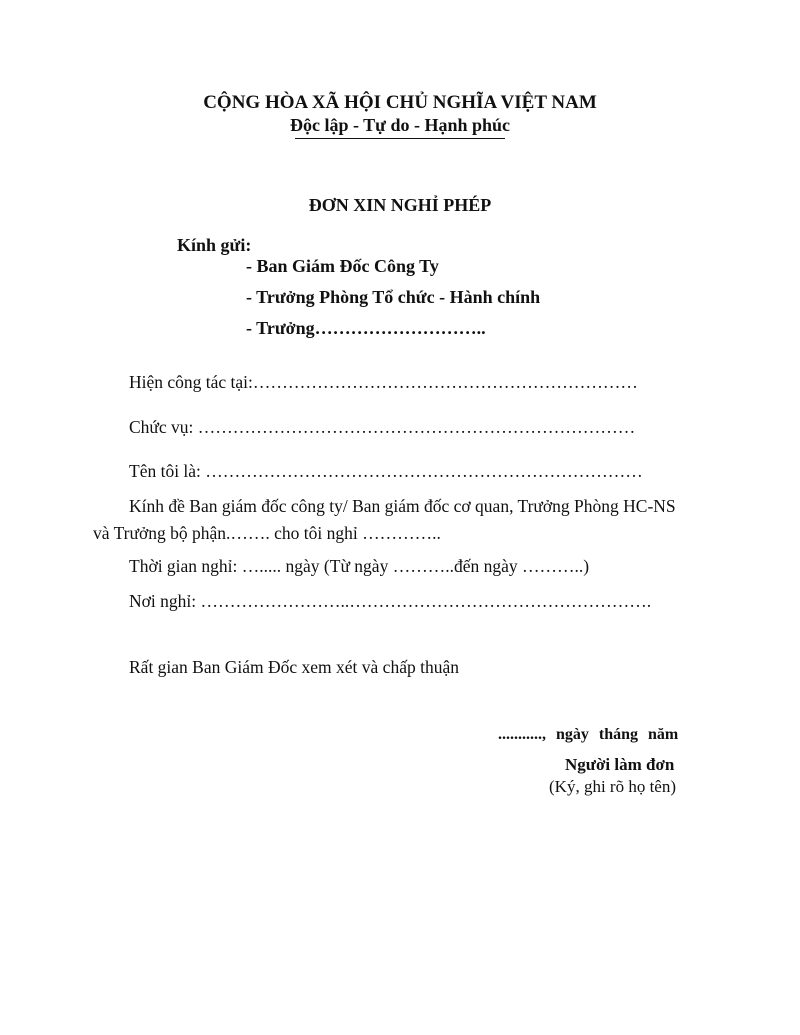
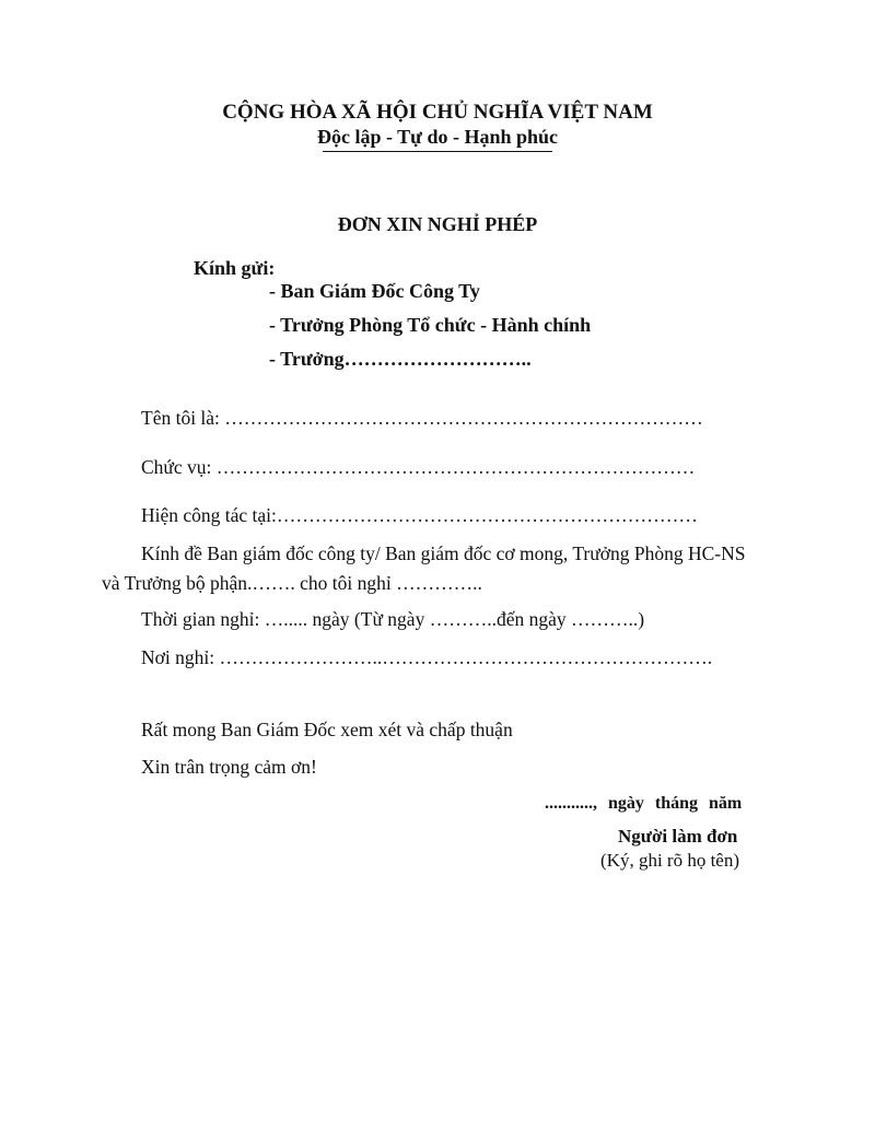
  CỘNG HÒA XÃ HỘI CHỦ NGHĨA VIỆT NAM
  Độc lập - Tự do - Hạnh phúc
  ĐƠN XIN NGHỈ PHÉP
  Kính gửi:
  - Ban Giám Đốc Công Ty
  - Trưởng Phòng Tổ chức - Hành chính
  - Trưởng………………………..
- Hiện công tác tại:…………………………………………………………
+ Tên tôi là: …………………………………………………………………
  Chức vụ: …………………………………………………………………
- Tên tôi là: …………………………………………………………………
+ Hiện công tác tại:…………………………………………………………
- Kính đề Ban giám đốc công ty/ Ban giám đốc cơ quan, Trưởng Phòng HC-NS
+ Kính đề Ban giám đốc công ty/ Ban giám đốc cơ mong, Trưởng Phòng HC-NS
  và Trưởng bộ phận.……. cho tôi nghỉ …………..
  Thời gian nghỉ: …..... ngày (Từ ngày ………..đến ngày ………..)
  Nơi nghỉ: ……………………..…………………………………………….
- Rất gian Ban Giám Đốc xem xét và chấp thuận
+ Rất mong Ban Giám Đốc xem xét và chấp thuận
+ Xin trân trọng cảm ơn!
  ..........., ngày tháng năm
  Người làm đơn
  (Ký, ghi rõ họ tên)
